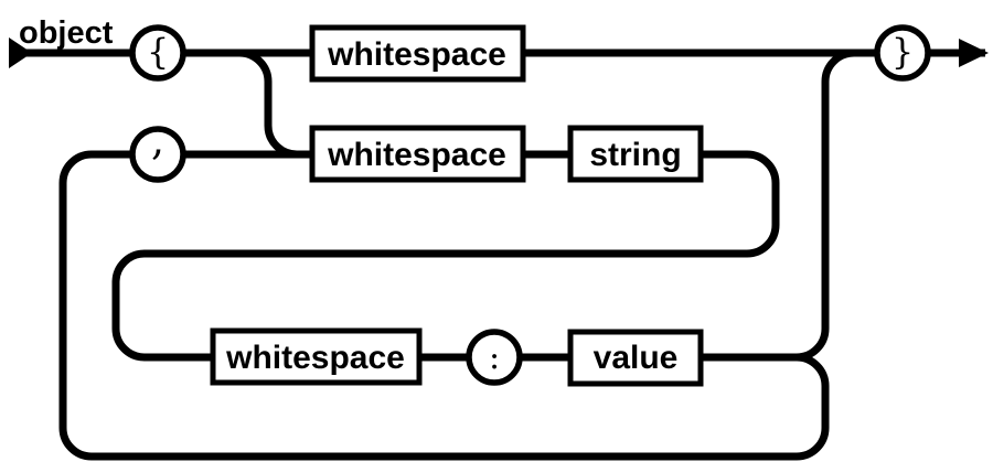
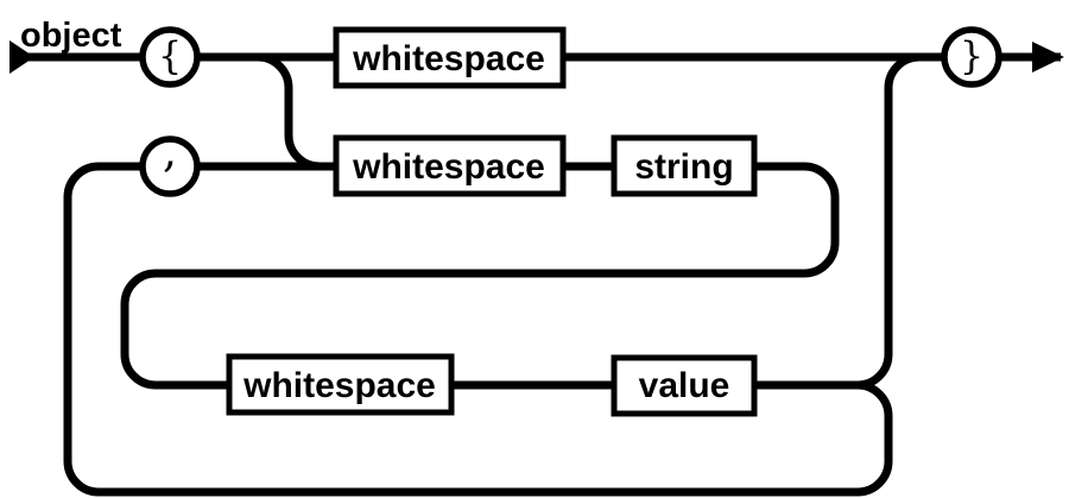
  object
  {
  whitespace
  }
  ,
  whitespace
  string
  whitespace
- :
  value
